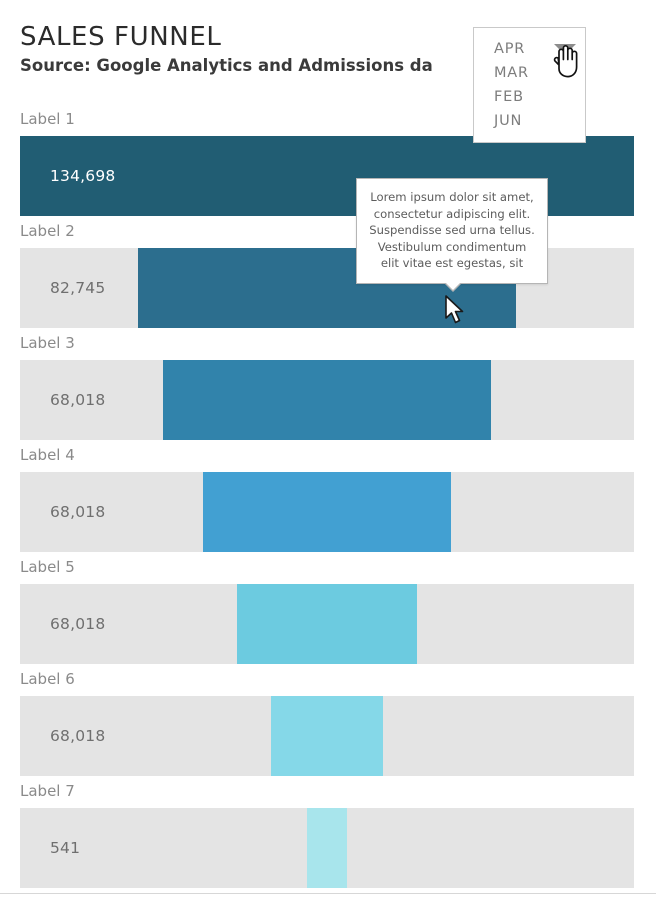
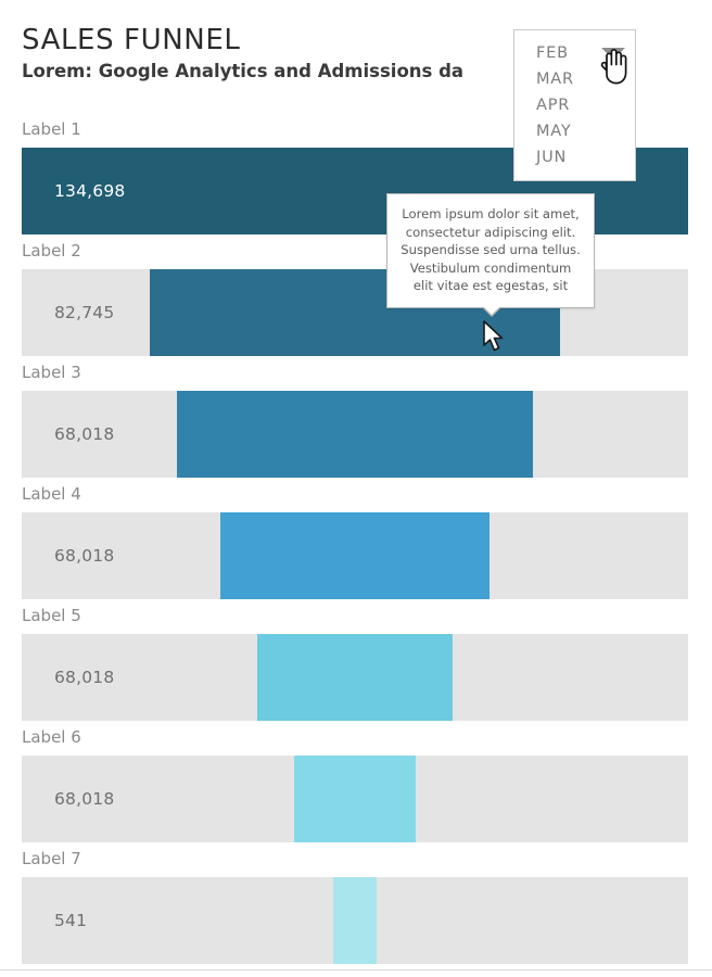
  SALES FUNNEL
- Source: Google Analytics and Admissions da
+ Lorem: Google Analytics and Admissions da
  Label 1
  134,698
  Label 2
  82,745
  Label 3
  68,018
  Label 4
  68,018
  Label 5
  68,018
  Label 6
  68,018
  Label 7
  541
- APR
+ FEB
  MAR
- FEB
+ APR
+ MAY
  JUN
  Lorem ipsum dolor sit amet, consectetur adipiscing elit. Suspendisse sed urna tellus. Vestibulum condimentum elit vitae est egestas, sit
